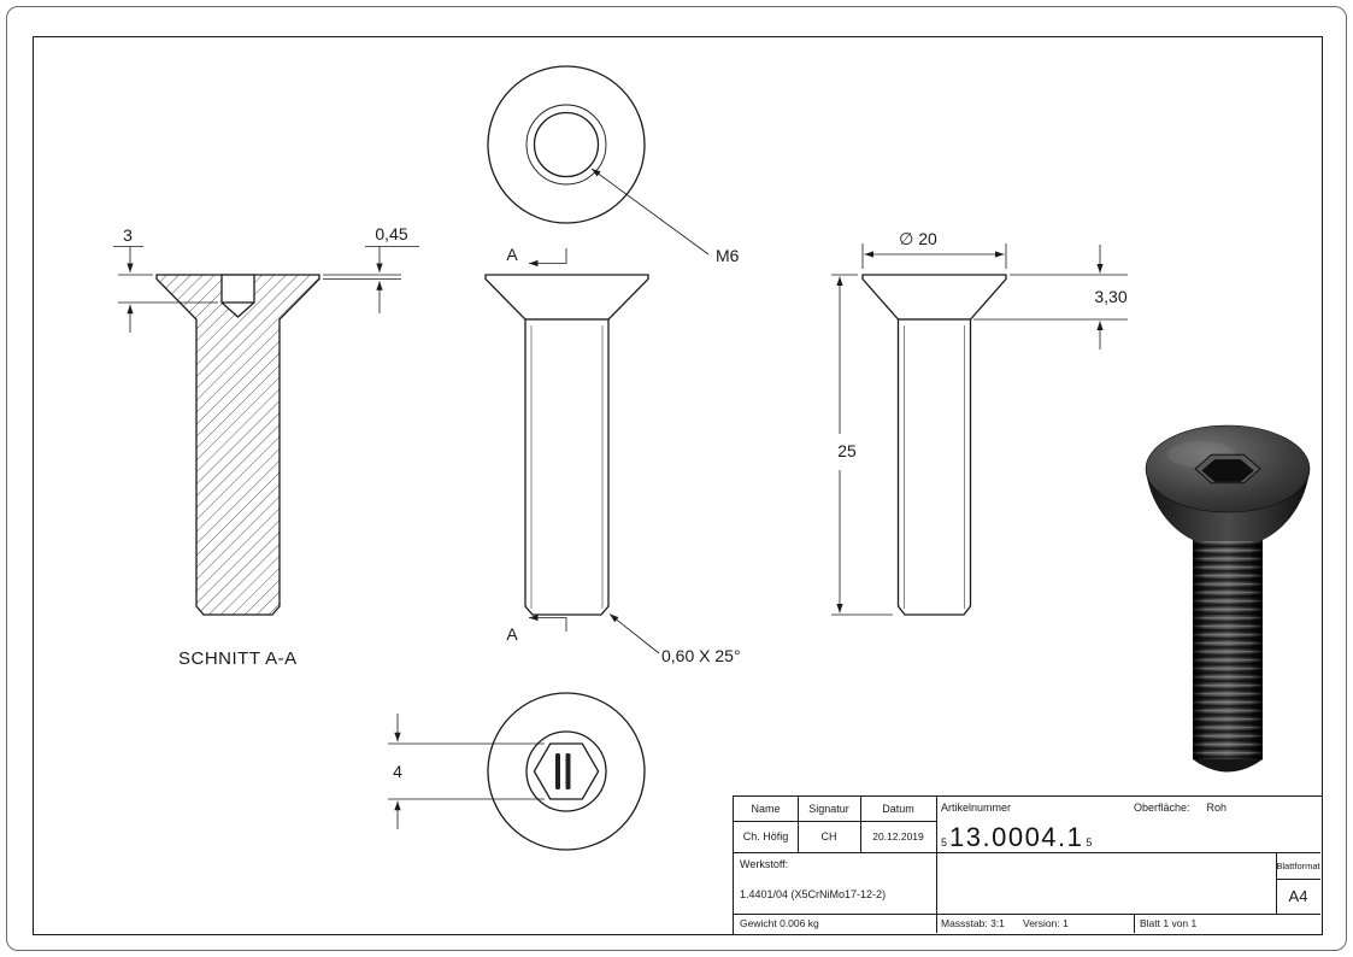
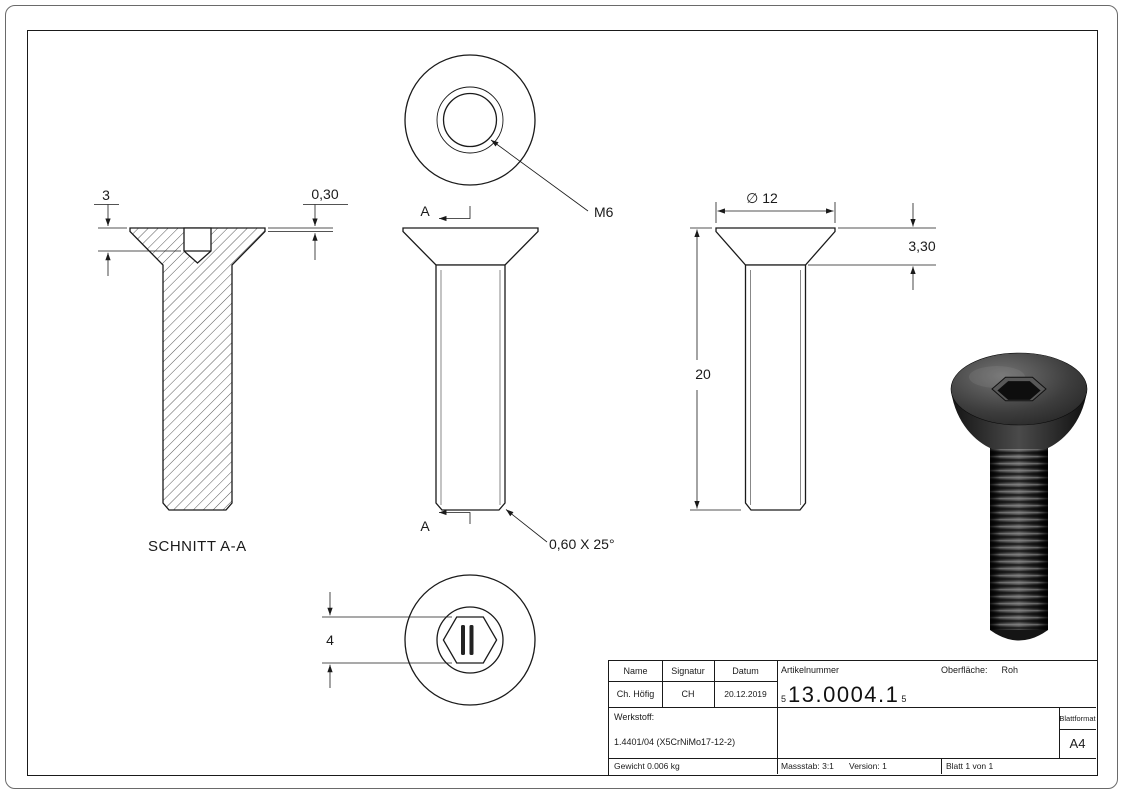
  3
- 0,45
+ 0,30
  SCHNITT A-A
  M6
  A
  A
  0,60 X 25°
  4
- ∅ 20
+ ∅ 12
- 25
+ 20
  3,30
  Name
  Signatur
  Datum
  Artikelnummer
  Oberfläche:
  Roh
  Ch. Höfig
  CH
  20.12.2019
  5
  13.0004.1
  5
  Werkstoff:
  1.4401/04 (X5CrNiMo17-12-2)
  Blattformat
  A4
  Gewicht 0.006 kg
  Massstab: 3:1
  Version: 1
  Blatt 1 von 1
